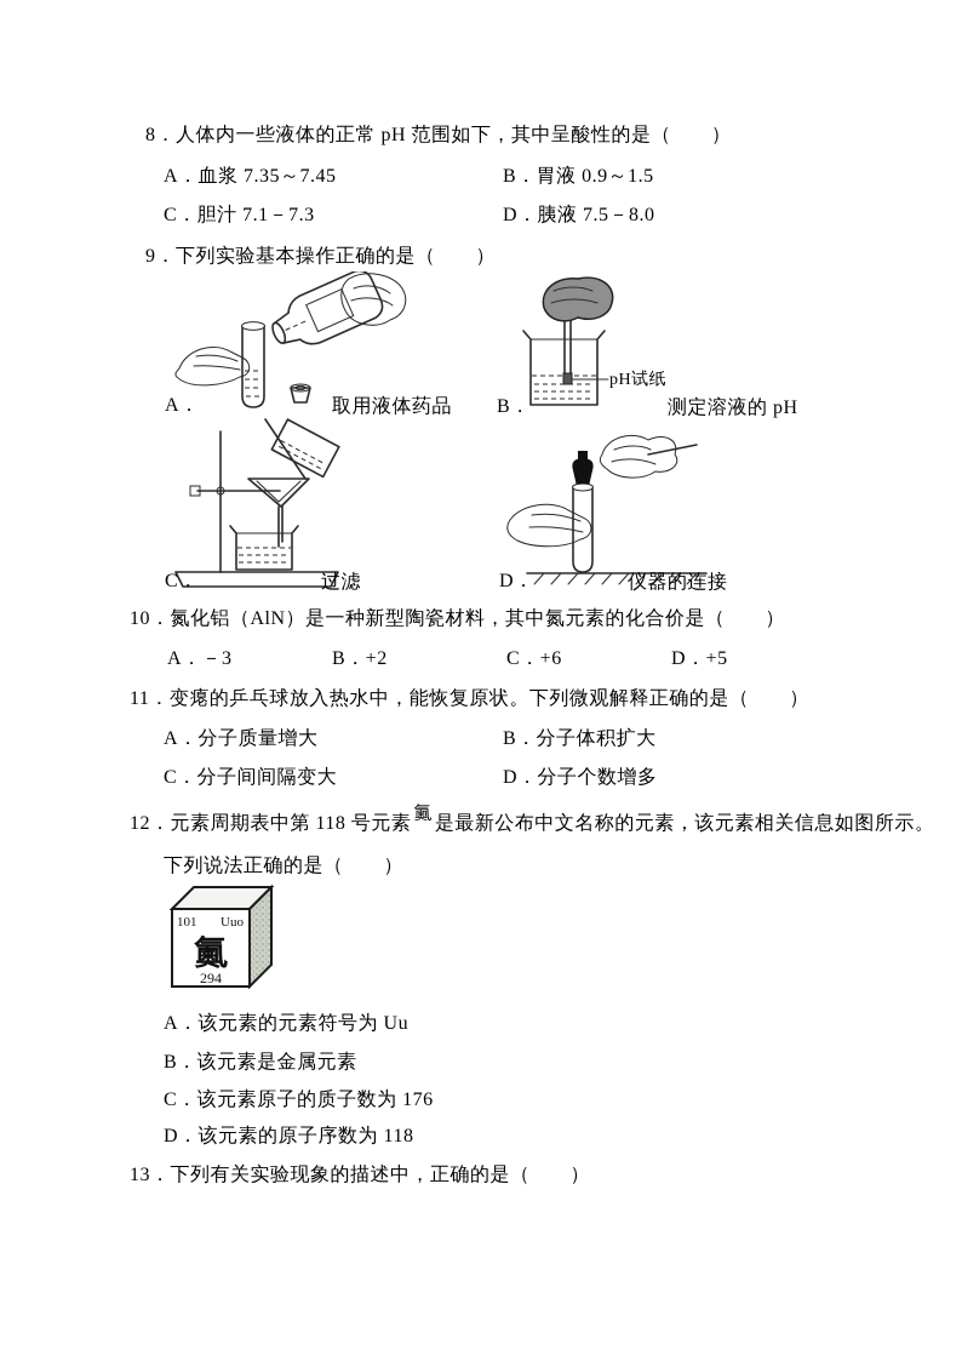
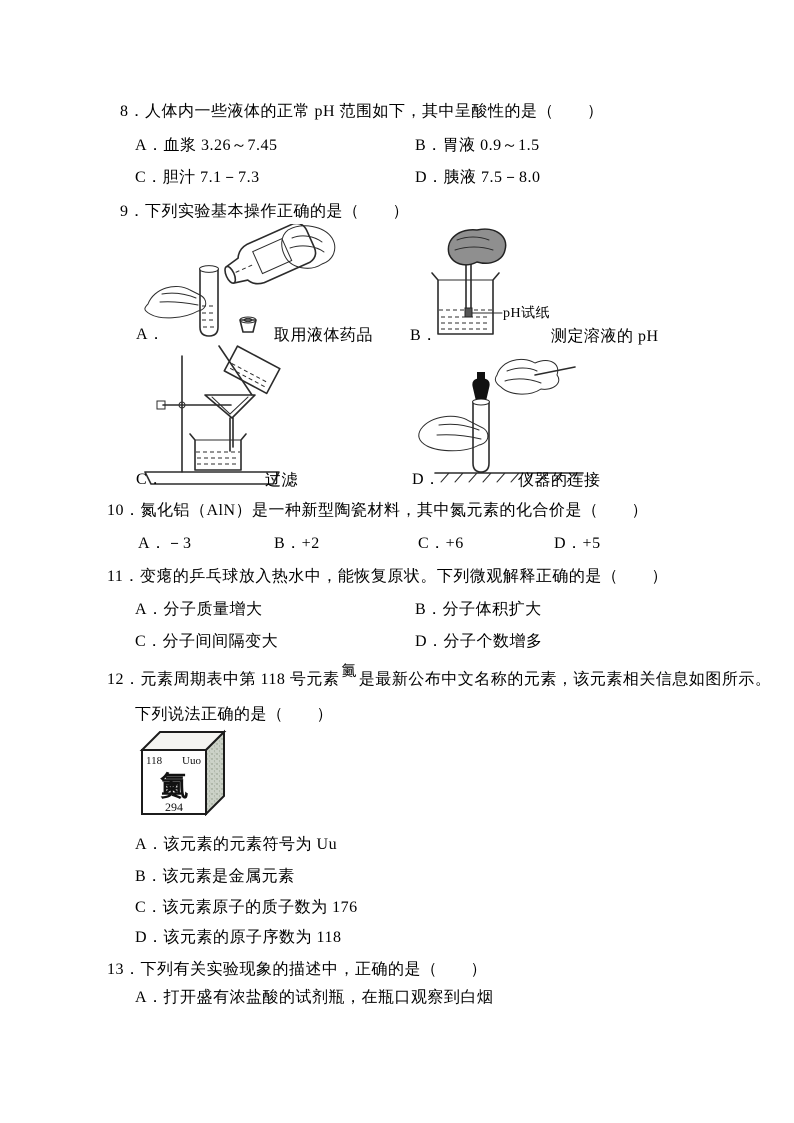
  8．人体内一些液体的正常 pH 范围如下，其中呈酸性的是（ ）
- A．血浆 7.35～7.45
+ A．血浆 3.26～7.45
  B．胃液 0.9～1.5
  C．胆汁 7.1－7.3
  D．胰液 7.5－8.0
  9．下列实验基本操作正确的是（ ）
  A．
  取用液体药品
  pH试纸
  B．
  测定溶液的 pH
  C．
  过滤
  D．
  仪器的连接
  10．氮化铝（AlN）是一种新型陶瓷材料，其中氮元素的化合价是（ ）
  A．－3
  B．+2
  C．+6
  D．+5
  11．变瘪的乒乓球放入热水中，能恢复原状。下列微观解释正确的是（ ）
  A．分子质量增大
  B．分子体积扩大
  C．分子间间隔变大
  D．分子个数增多
  12．元素周期表中第 118 号元素 鿫 是最新公布中文名称的元素，该元素相关信息如图所示。
  下列说法正确的是（ ）
- 101
+ 118
  Uuo
  鿫
  294
  A．该元素的元素符号为 Uu
  B．该元素是金属元素
  C．该元素原子的质子数为 176
  D．该元素的原子序数为 118
  13．下列有关实验现象的描述中，正确的是（ ）
+ A．打开盛有浓盐酸的试剂瓶，在瓶口观察到白烟
